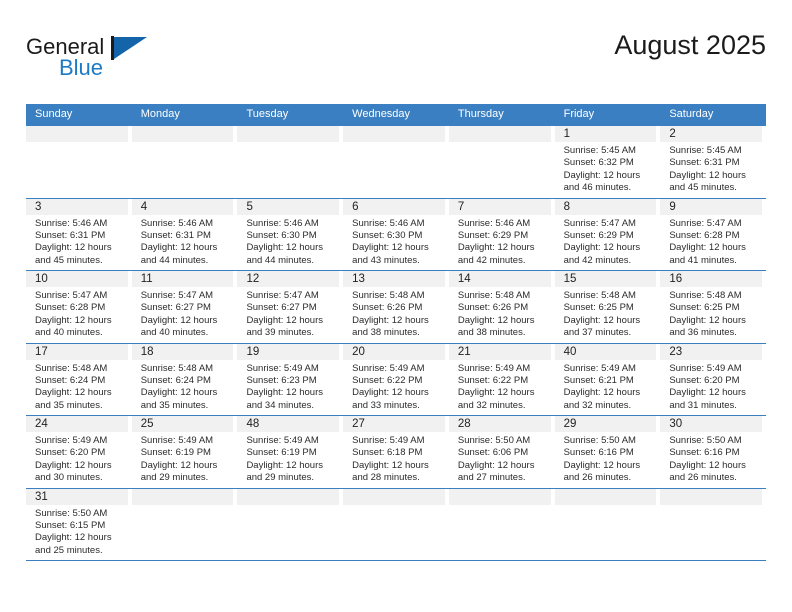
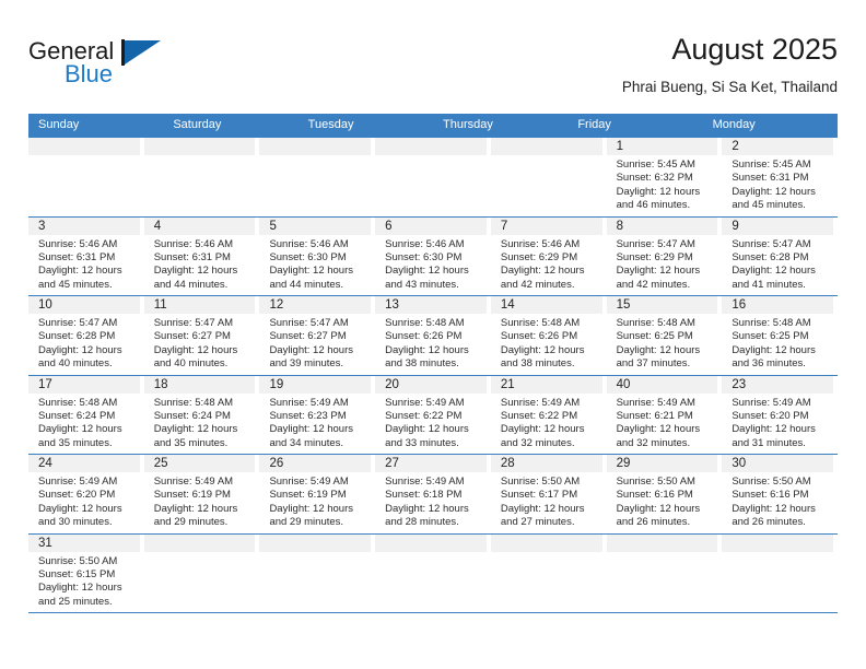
  General
  Blue
  August 2025
+ Phrai Bueng, Si Sa Ket, Thailand
  Sunday
- Monday
+ Saturday
  Tuesday
- Wednesday
  Thursday
  Friday
- Saturday
+ Monday
  1
  Sunrise: 5:45 AM
  Sunset: 6:32 PM
  Daylight: 12 hours
  and 46 minutes.
  2
  Sunrise: 5:45 AM
  Sunset: 6:31 PM
  Daylight: 12 hours
  and 45 minutes.
  3
  Sunrise: 5:46 AM
  Sunset: 6:31 PM
  Daylight: 12 hours
  and 45 minutes.
  4
  Sunrise: 5:46 AM
  Sunset: 6:31 PM
  Daylight: 12 hours
  and 44 minutes.
  5
  Sunrise: 5:46 AM
  Sunset: 6:30 PM
  Daylight: 12 hours
  and 44 minutes.
  6
  Sunrise: 5:46 AM
  Sunset: 6:30 PM
  Daylight: 12 hours
  and 43 minutes.
  7
  Sunrise: 5:46 AM
  Sunset: 6:29 PM
  Daylight: 12 hours
  and 42 minutes.
  8
  Sunrise: 5:47 AM
  Sunset: 6:29 PM
  Daylight: 12 hours
  and 42 minutes.
  9
  Sunrise: 5:47 AM
  Sunset: 6:28 PM
  Daylight: 12 hours
  and 41 minutes.
  10
  Sunrise: 5:47 AM
  Sunset: 6:28 PM
  Daylight: 12 hours
  and 40 minutes.
  11
  Sunrise: 5:47 AM
  Sunset: 6:27 PM
  Daylight: 12 hours
  and 40 minutes.
  12
  Sunrise: 5:47 AM
  Sunset: 6:27 PM
  Daylight: 12 hours
  and 39 minutes.
  13
  Sunrise: 5:48 AM
  Sunset: 6:26 PM
  Daylight: 12 hours
  and 38 minutes.
  14
  Sunrise: 5:48 AM
  Sunset: 6:26 PM
  Daylight: 12 hours
  and 38 minutes.
  15
  Sunrise: 5:48 AM
  Sunset: 6:25 PM
  Daylight: 12 hours
  and 37 minutes.
  16
  Sunrise: 5:48 AM
  Sunset: 6:25 PM
  Daylight: 12 hours
  and 36 minutes.
  17
  Sunrise: 5:48 AM
  Sunset: 6:24 PM
  Daylight: 12 hours
  and 35 minutes.
  18
  Sunrise: 5:48 AM
  Sunset: 6:24 PM
  Daylight: 12 hours
  and 35 minutes.
  19
  Sunrise: 5:49 AM
  Sunset: 6:23 PM
  Daylight: 12 hours
  and 34 minutes.
  20
  Sunrise: 5:49 AM
  Sunset: 6:22 PM
  Daylight: 12 hours
  and 33 minutes.
  21
  Sunrise: 5:49 AM
  Sunset: 6:22 PM
  Daylight: 12 hours
  and 32 minutes.
  40
  Sunrise: 5:49 AM
  Sunset: 6:21 PM
  Daylight: 12 hours
  and 32 minutes.
  23
  Sunrise: 5:49 AM
  Sunset: 6:20 PM
  Daylight: 12 hours
  and 31 minutes.
  24
  Sunrise: 5:49 AM
  Sunset: 6:20 PM
  Daylight: 12 hours
  and 30 minutes.
  25
  Sunrise: 5:49 AM
  Sunset: 6:19 PM
  Daylight: 12 hours
  and 29 minutes.
- 48
+ 26
  Sunrise: 5:49 AM
  Sunset: 6:19 PM
  Daylight: 12 hours
  and 29 minutes.
  27
  Sunrise: 5:49 AM
  Sunset: 6:18 PM
  Daylight: 12 hours
  and 28 minutes.
  28
  Sunrise: 5:50 AM
- Sunset: 6:06 PM
+ Sunset: 6:17 PM
  Daylight: 12 hours
  and 27 minutes.
  29
  Sunrise: 5:50 AM
  Sunset: 6:16 PM
  Daylight: 12 hours
  and 26 minutes.
  30
  Sunrise: 5:50 AM
  Sunset: 6:16 PM
  Daylight: 12 hours
  and 26 minutes.
  31
  Sunrise: 5:50 AM
  Sunset: 6:15 PM
  Daylight: 12 hours
  and 25 minutes.
